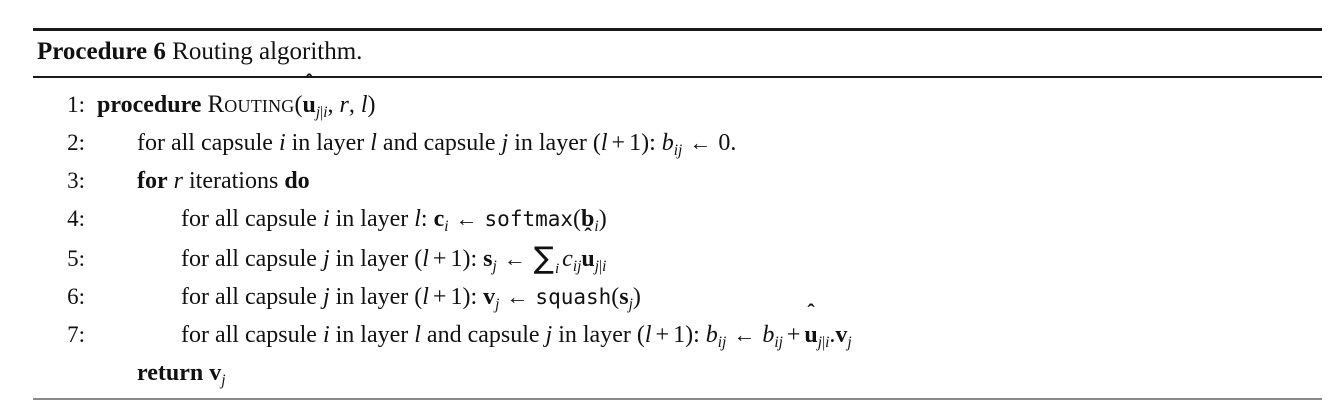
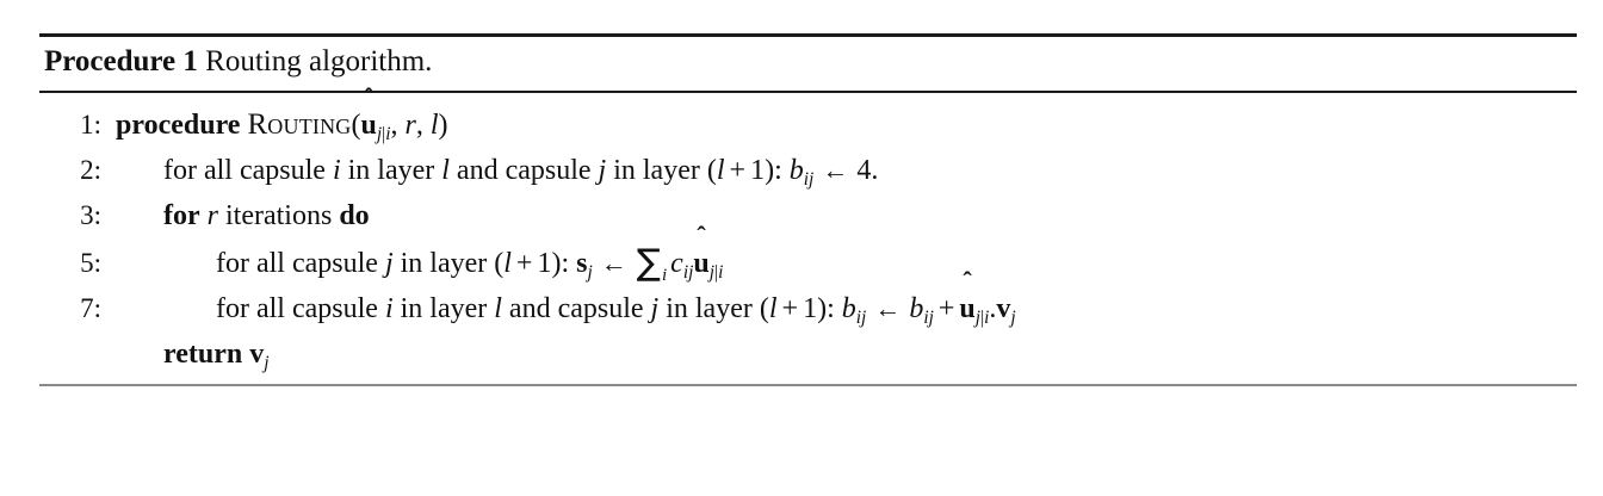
- Procedure 6 Routing algorithm.
+ Procedure 1 Routing algorithm.
  1:
  procedure Routing(
  ˆ
  uj|i, r, l)
  2:
- for all capsule i in layer l and capsule j in layer (l + 1): bij ← 0.
+ for all capsule i in layer l and capsule j in layer (l + 1): bij ← 4.
  3:
  for r iterations do
- 4:
- for all capsule i in layer l: ci ← softmax(bi)
  5:
  for all capsule j in layer (l + 1): sj ← ∑icij
  ˆ
  uj|i
- 6:
- for all capsule j in layer (l + 1): vj ← squash(sj)
  7:
  for all capsule i in layer l and capsule j in layer (l + 1): bij ← bij +
  ˆ
  uj|i.vj
  return vj
